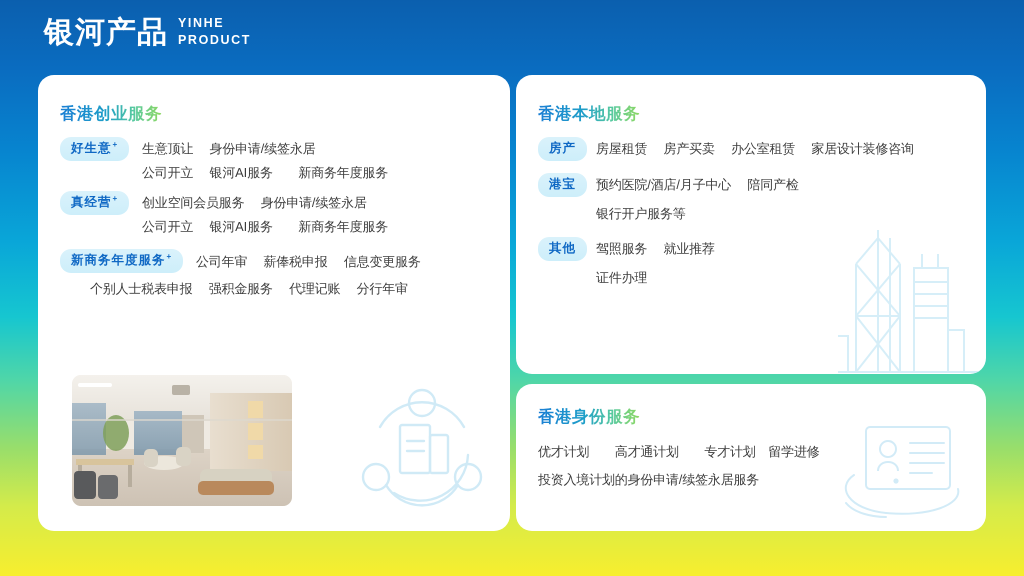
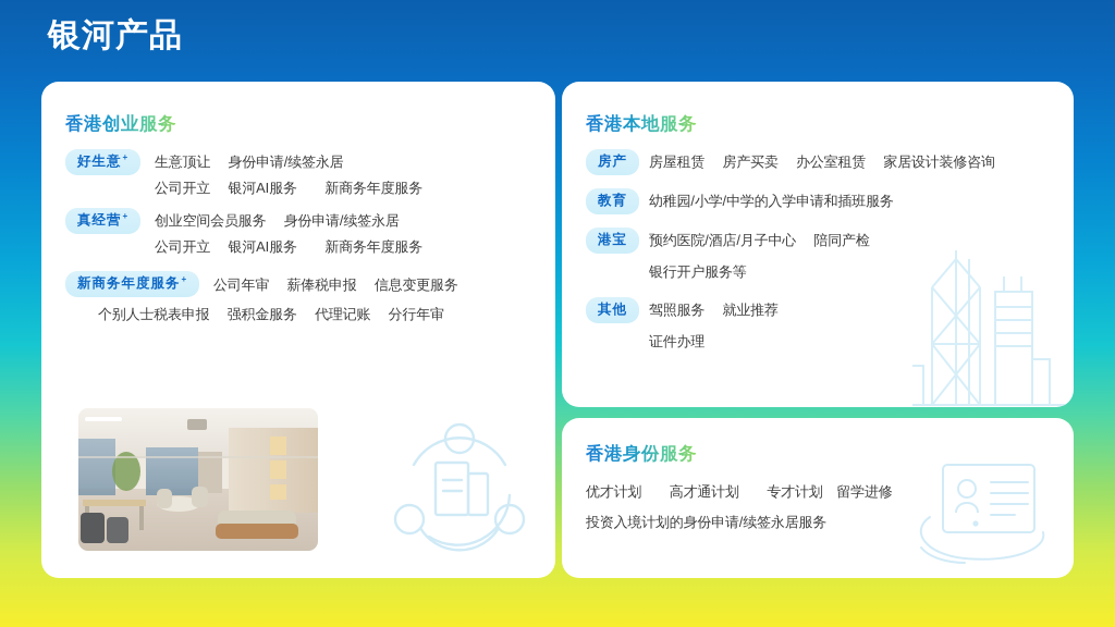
  银河产品
- YINHE
- PRODUCT
  香港创业服务
  好生意
  +
  生意顶让 身份申请/续签永居
  公司开立 银河AI服务 新商务年度服务
  真经营
  +
  创业空间会员服务 身份申请/续签永居
  公司开立 银河AI服务 新商务年度服务
  新商务年度服务
  +
  公司年审 薪俸税申报 信息变更服务
  个别人士税表申报 强积金服务 代理记账 分行年审
  香港本地服务
  房产
  房屋租赁 房产买卖 办公室租赁 家居设计装修咨询
+ 教育
+ 幼稚园/小学/中学的入学申请和插班服务
  港宝
  预约医院/酒店/月子中心 陪同产检
  银行开户服务等
  其他
  驾照服务 就业推荐
  证件办理
  香港身份服务
  优才计划 高才通计划 专才计划 留学进修
  投资入境计划的身份申请/续签永居服务
